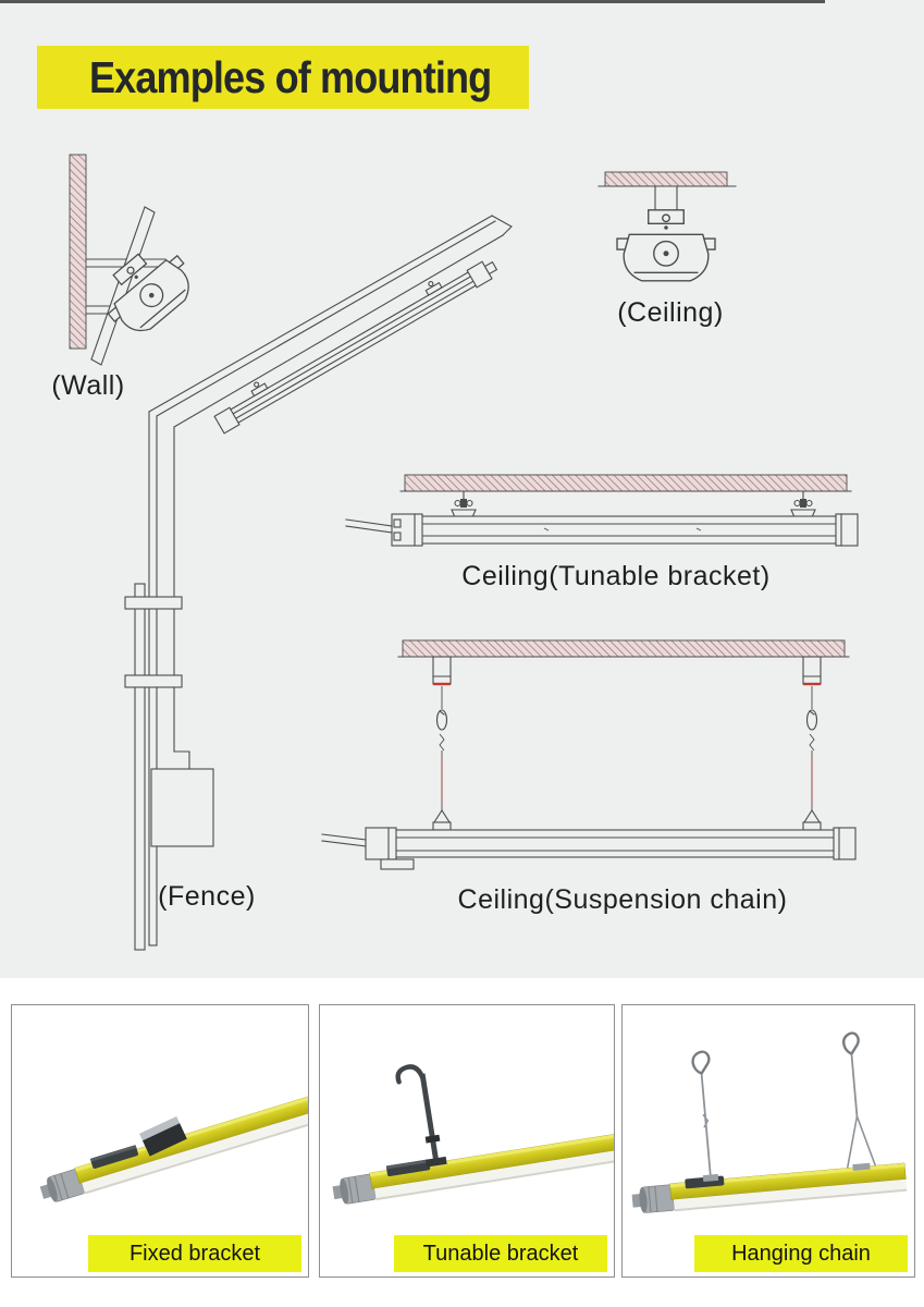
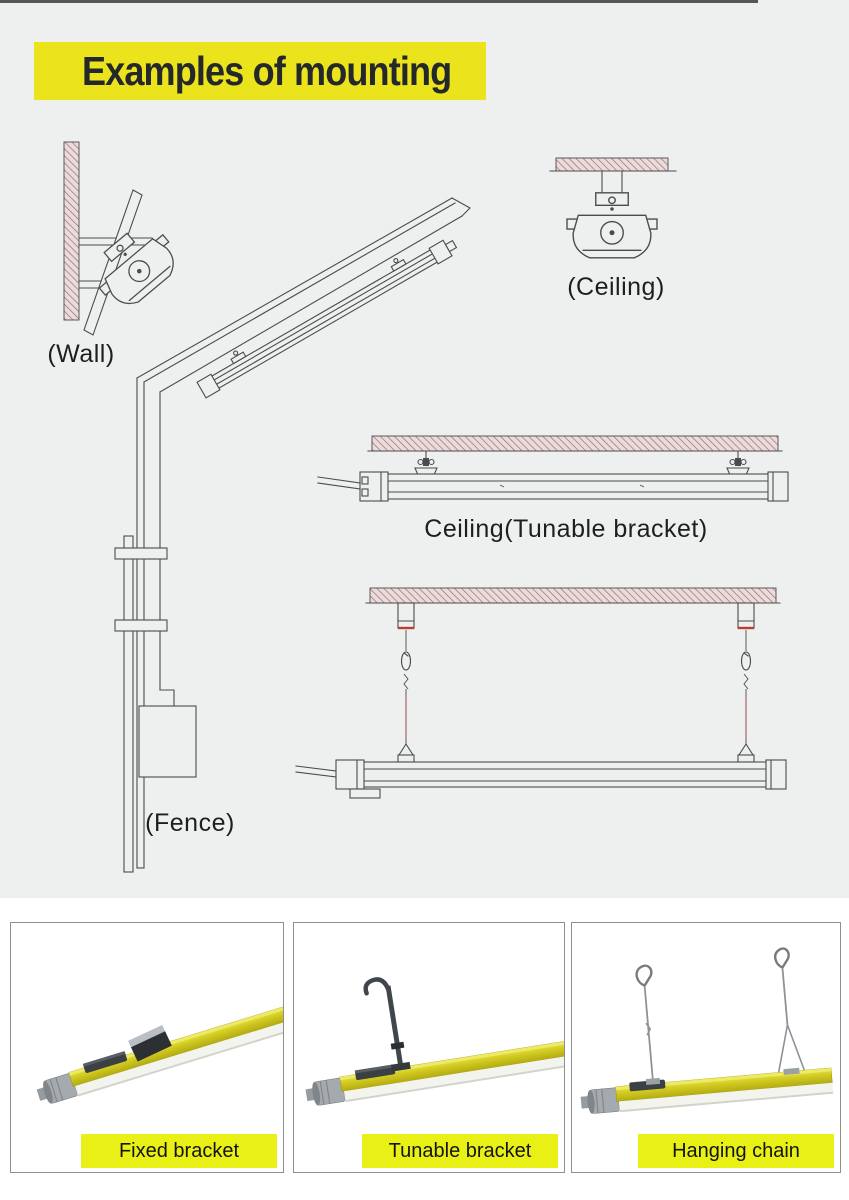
  Examples of mounting
  (Wall)
  (Ceiling)
  Ceiling(Tunable bracket)
- Ceiling(Suspension chain)
  (Fence)
  Fixed bracket
  Tunable bracket
  Hanging chain
